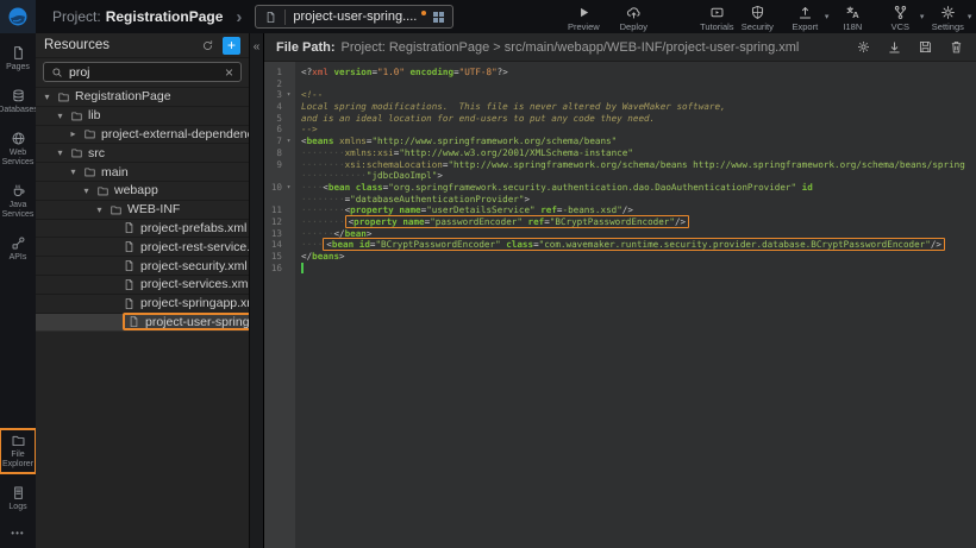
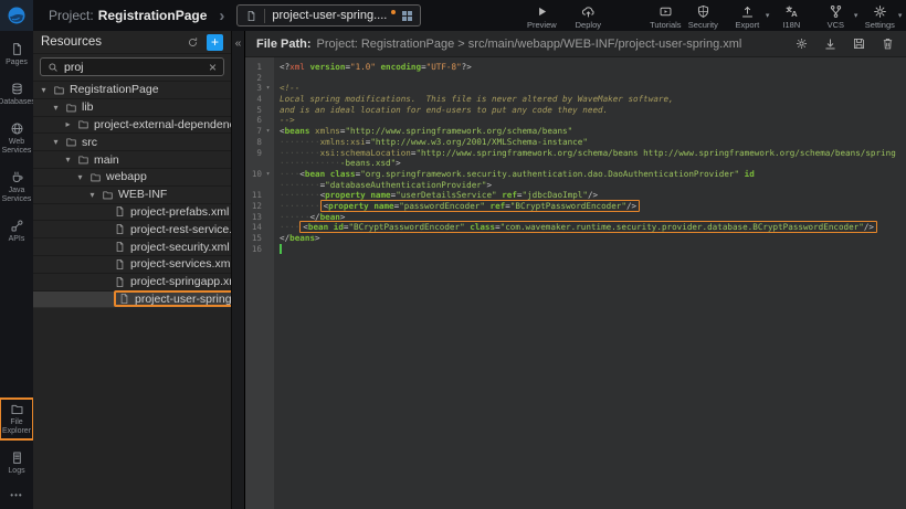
  Project: RegistrationPage
  ›
  project-user-spring....
  Preview
  Deploy
  Tutorials
  Security
  Export
  A
  I18N
  VCS
  Settings
  •••
  Resources
  +
  proj
  ×
  ▾
  RegistrationPage
  ▾
  lib
  ▸
  project-external-dependen
  ▾
  src
  ▾
  main
  ▾
  webapp
  ▾
  WEB-INF
  project-prefabs.xml
  project-rest-service.
  project-security.xml
  project-services.xm
  project-springapp.x
  project-user-spring
  «
  File Path:
  Project: RegistrationPage > src/main/webapp/WEB-INF/project-user-spring.xml
  1
  <?xml version="1.0" encoding="UTF-8"?>
  2
  3
  <!--
  4
  Local spring modifications. This file is never altered by WaveMaker software,
  5
  and is an ideal location for end-users to put any code they need.
  6
  -->
  7
  <beans xmlns="http://www.springframework.org/schema/beans"
  8
  ········xmlns:xsi="http://www.w3.org/2001/XMLSchema-instance"
  9
  ········xsi:schemaLocation="http://www.springframework.org/schema/beans http://www.springframework.org/schema/beans/spring
- ············"jdbcDaoImpl">
+ ············-beans.xsd">
  10
  ····<bean class="org.springframework.security.authentication.dao.DaoAuthenticationProvider" id
  ········="databaseAuthenticationProvider">
  11
- ········<property name="userDetailsService" ref=-beans.xsd"/>
+ ········<property name="userDetailsService" ref="jdbcDaoImpl"/>
  12
  ········ <property name="passwordEncoder" ref="BCryptPasswordEncoder"/>
  13
  ······</bean>
  14
  ···· <bean id="BCryptPasswordEncoder" class="com.wavemaker.runtime.security.provider.database.BCryptPasswordEncoder"/>
  15
  </beans>
  16
